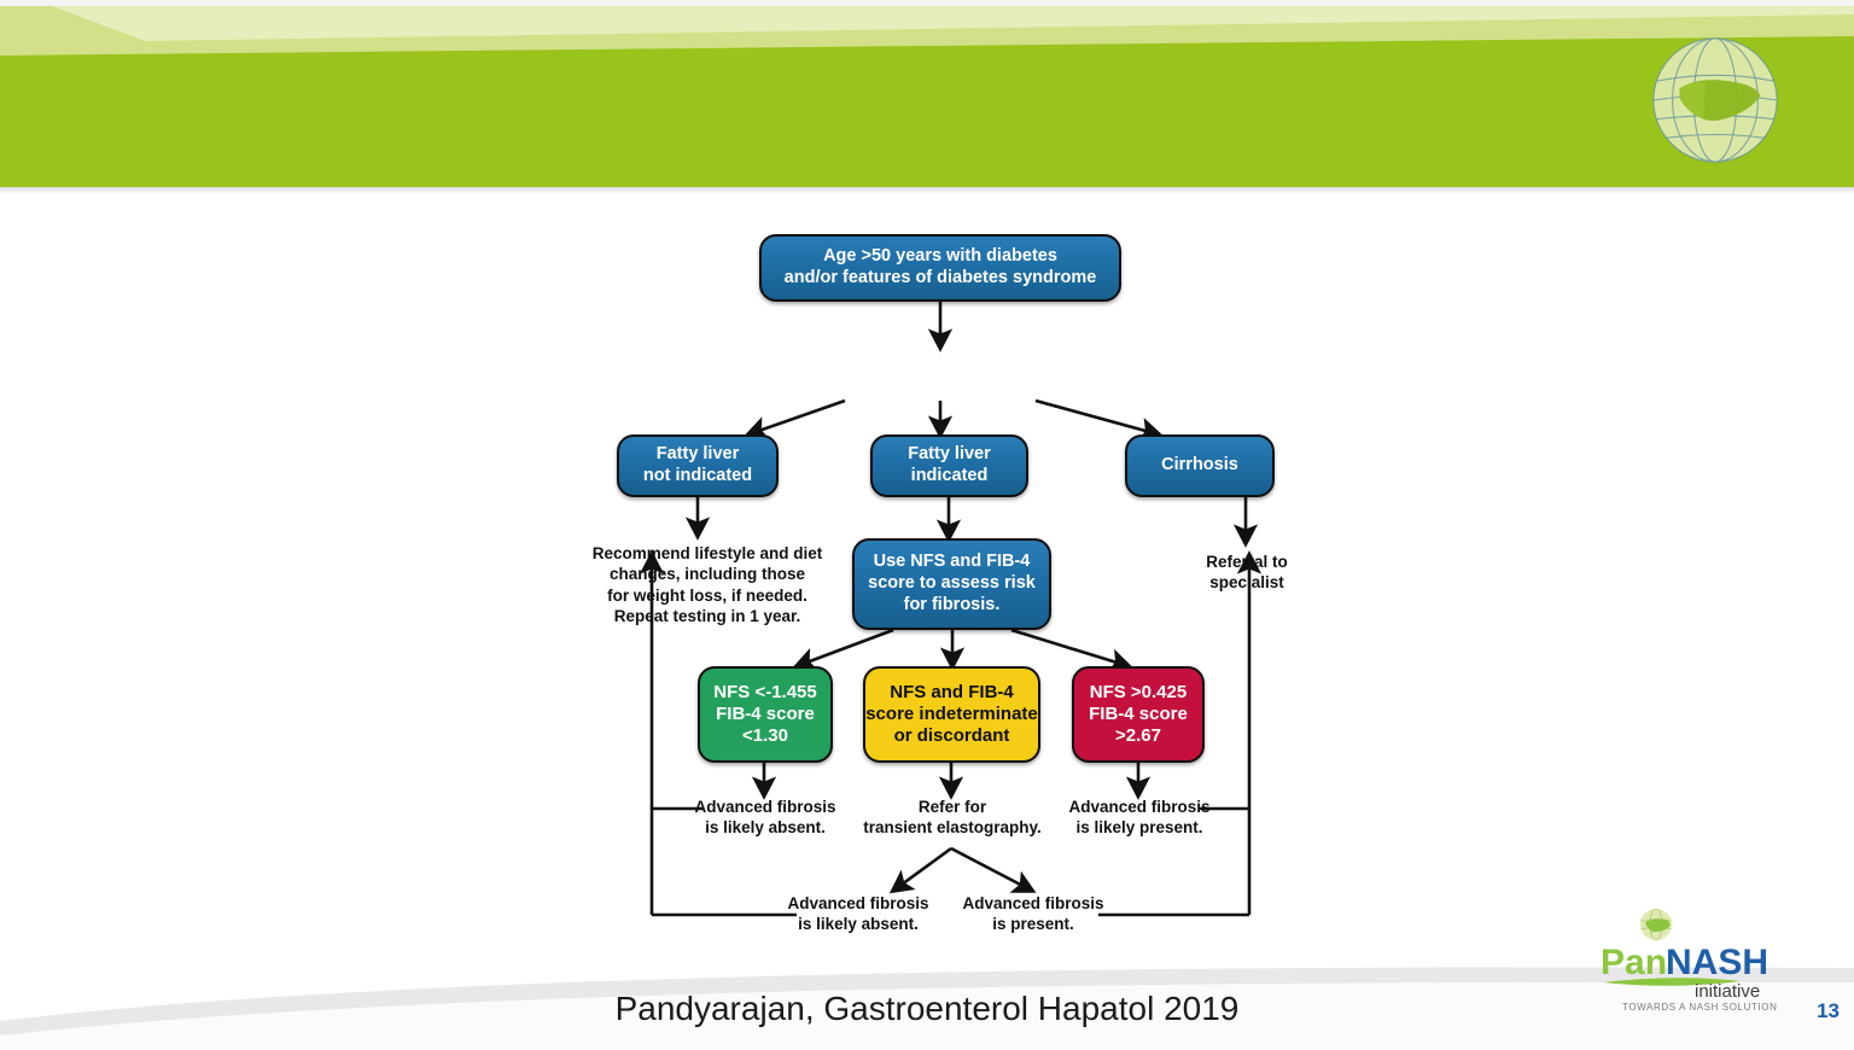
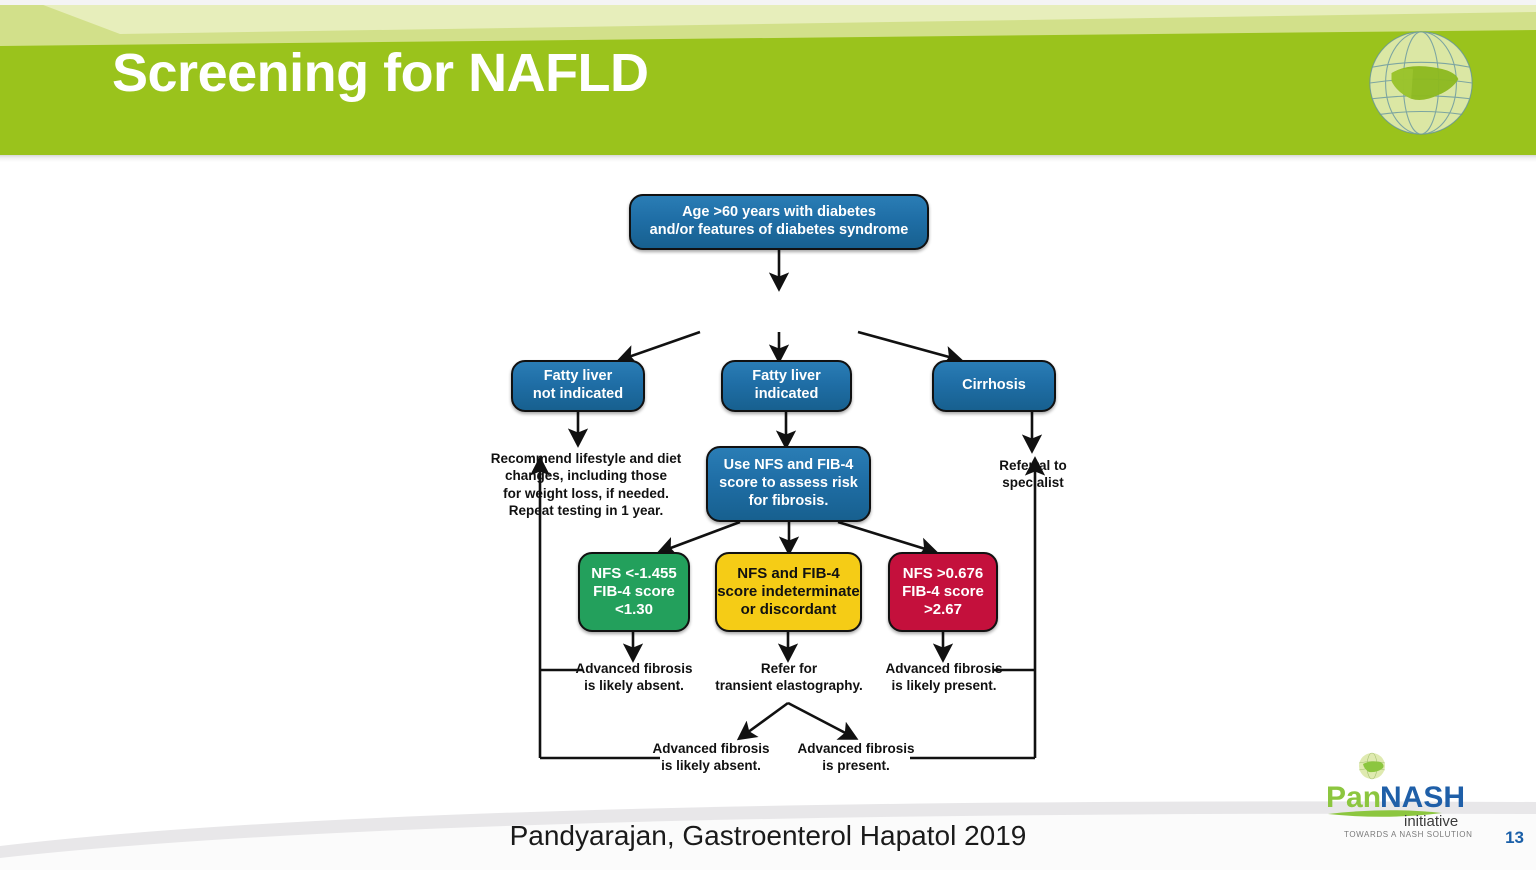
+ Screening for NAFLD
- Age >50 years with diabetes
+ Age >60 years with diabetes
  and/or features of diabetes syndrome
  Fatty liver
  not indicated
  Fatty liver
  indicated
  Cirrhosis
  Use NFS and FIB-4
  score to assess risk
  for fibrosis.
  NFS <-1.455
  FIB-4 score
  <1.30
  NFS and FIB-4
  score indeterminate
  or discordant
- NFS >0.425
+ NFS >0.676
  FIB-4 score
  >2.67
  Recommend lifestyle and diet
  changes, including those
  for weight loss, if needed.
  Repeat testing in 1 year.
  Referral to
  specialist
  Advanced fibrosis
  is likely absent.
  Refer for
  transient elastography.
  Advanced fibrosis
  is likely present.
  Advanced fibrosis
  is likely absent.
  Advanced fibrosis
  is present.
  Pandyarajan, Gastroenterol Hapatol 2019
  Pan
  NASH
  initiative
  TOWARDS A NASH SOLUTION
  13
